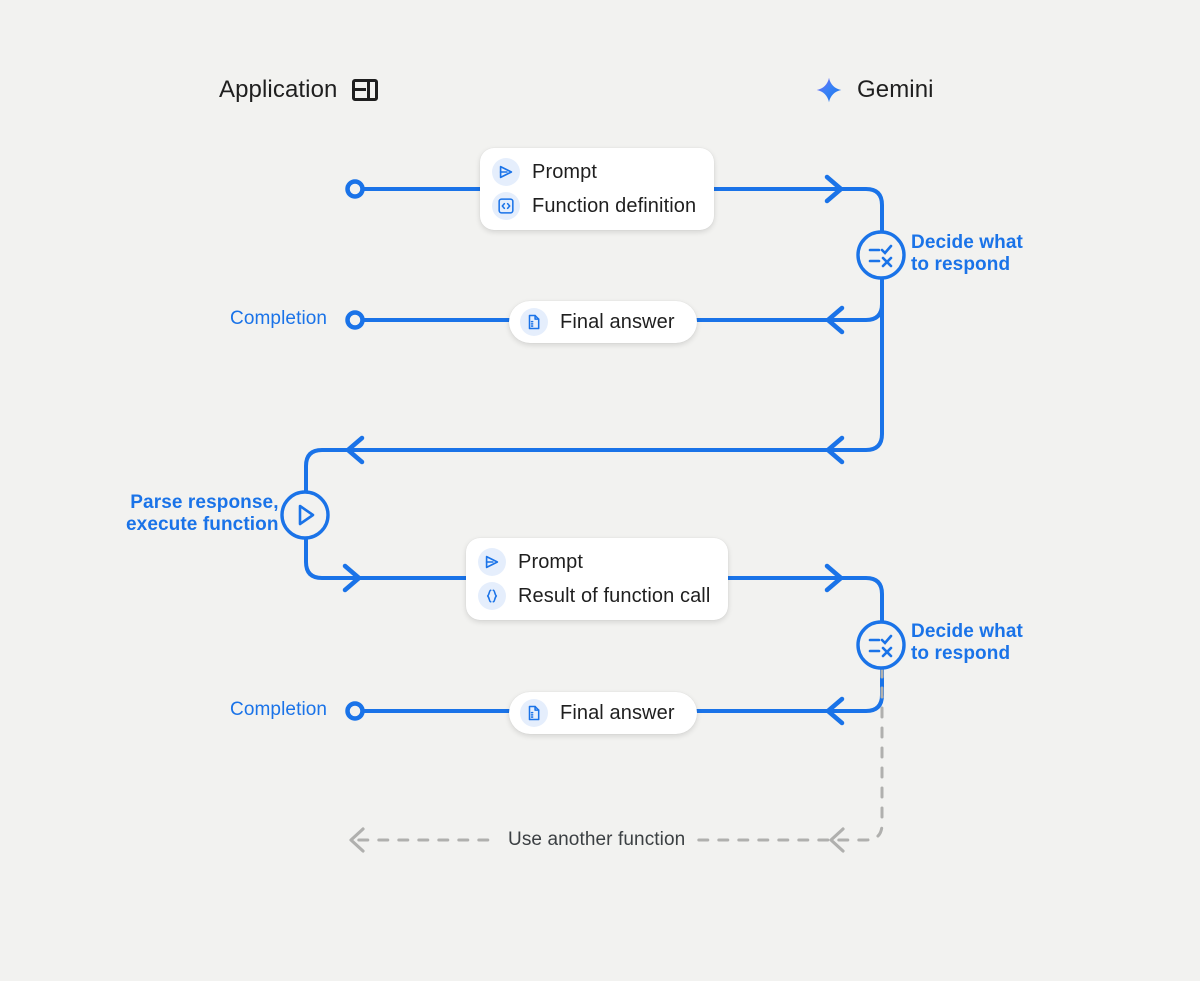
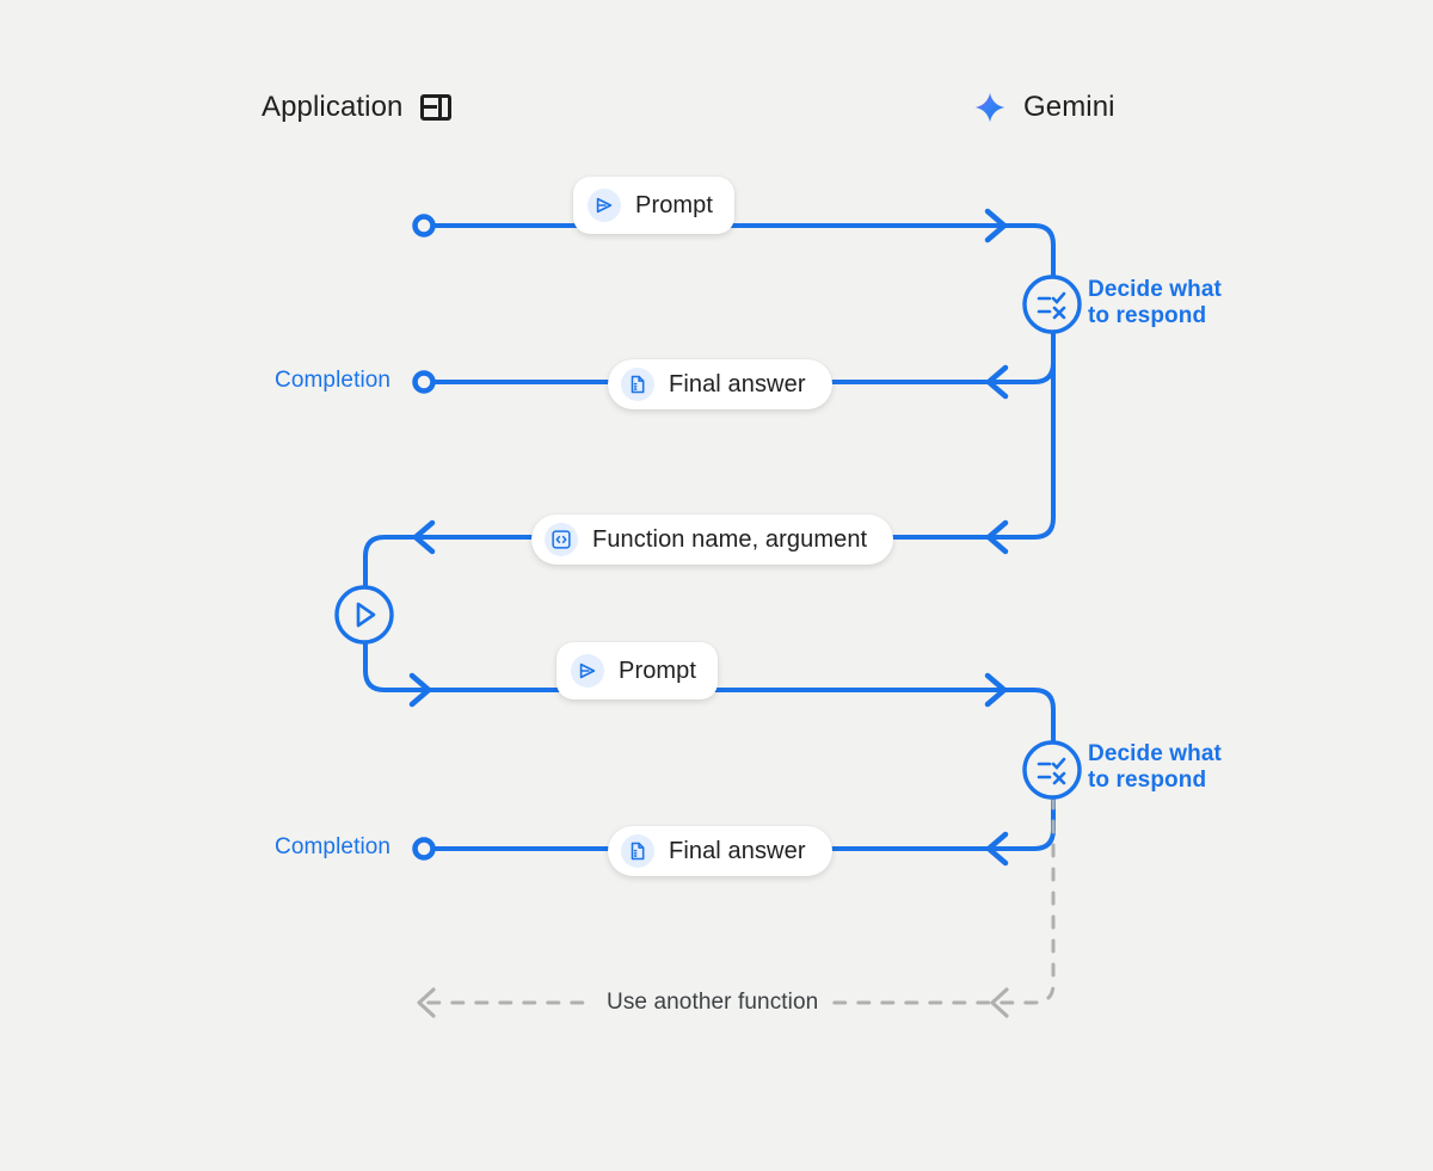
  Application
  Gemini
  Completion
  Completion
  Decide what
  to respond
  Decide what
  to respond
- Parse response,
- execute function
  Use another function
  Prompt
- Function definition
  Final answer
+ Function name, argument
  Prompt
- Result of function call
  Final answer
